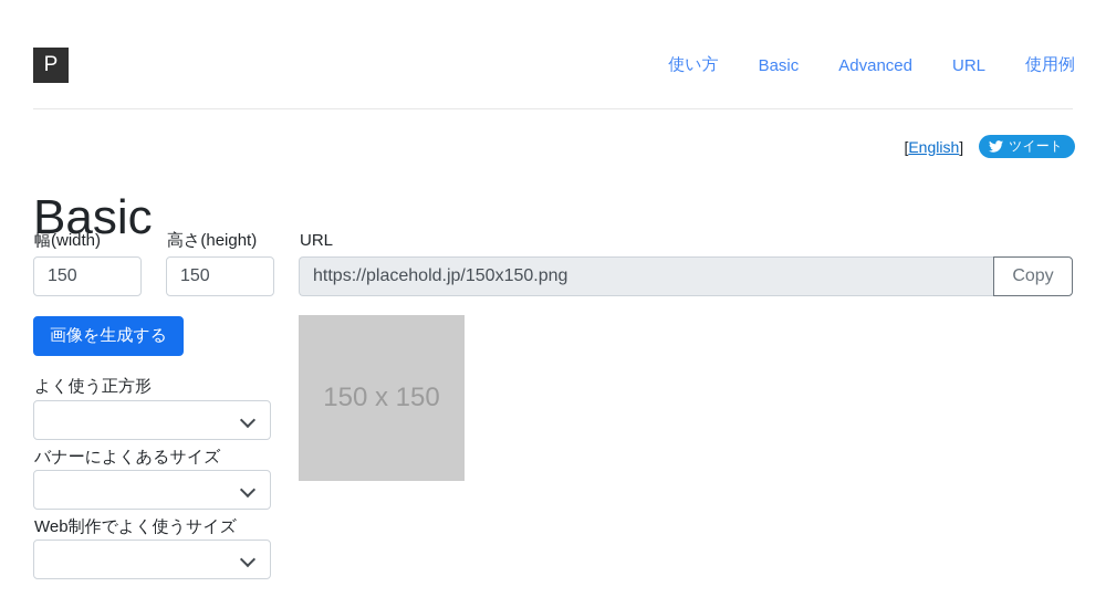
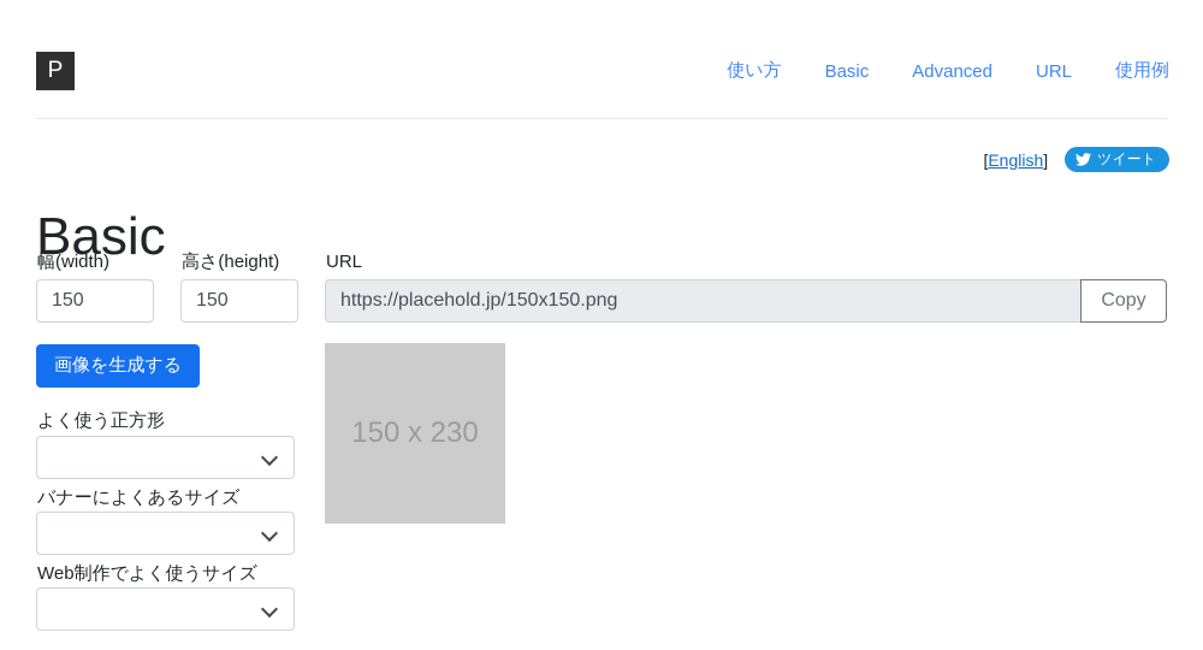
  P
  使い方
  Basic
  Advanced
  URL
  使用例
  [English]
  ツイート
  Basic
  幅(width)
  150
  高さ(height)
  150
  URL
  https://placehold.jp/150x150.png
  Copy
  画像を生成する
  よく使う正方形
  バナーによくあるサイズ
  Web制作でよく使うサイズ
- 150 x 150
+ 150 x 230
